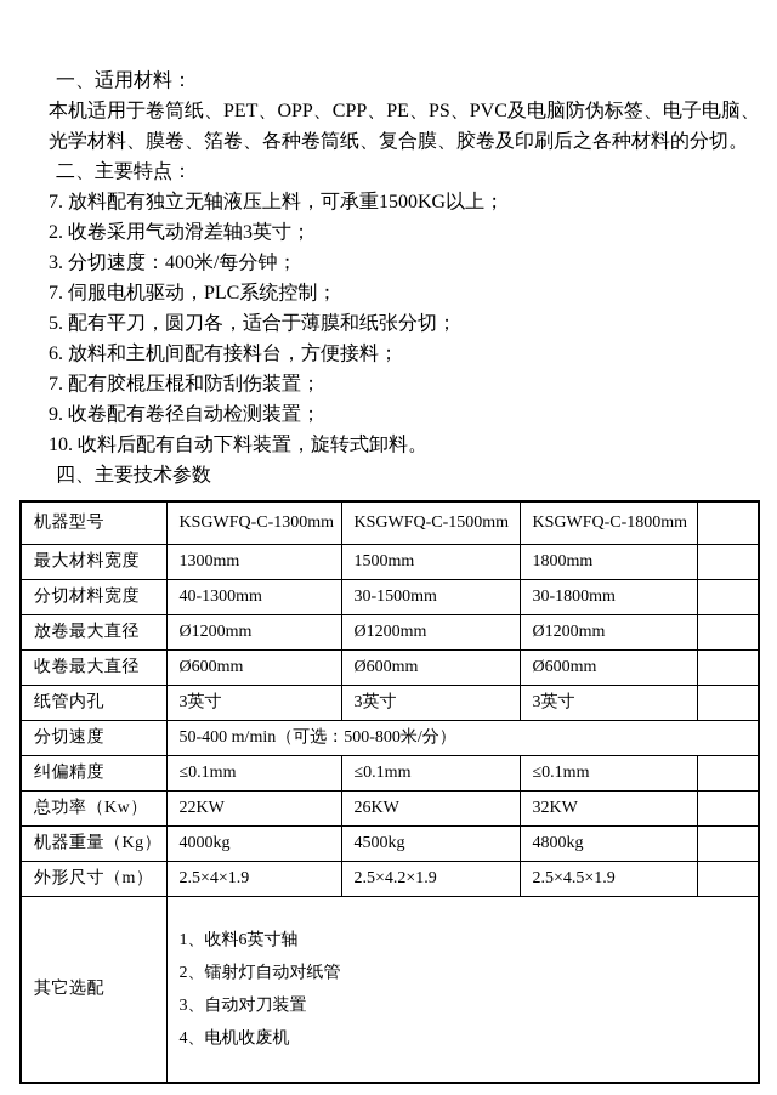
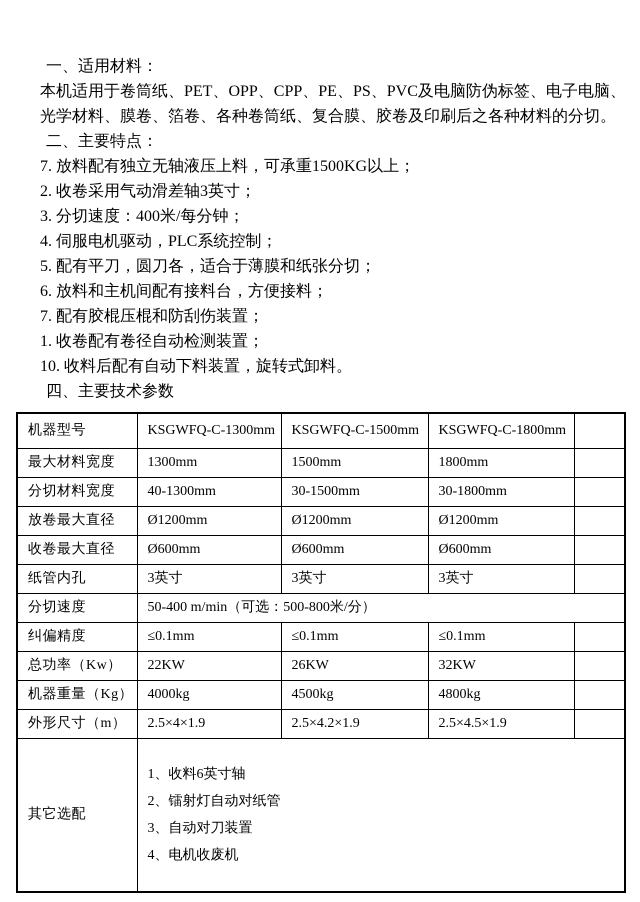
  一、适用材料：
  本机适用于卷筒纸、PET、OPP、CPP、PE、PS、PVC及电脑防伪标签、电子电脑、
  光学材料、膜卷、箔卷、各种卷筒纸、复合膜、胶卷及印刷后之各种材料的分切。
  二、主要特点：
  7. 放料配有独立无轴液压上料，可承重1500KG以上；
  2. 收卷采用气动滑差轴3英寸；
  3. 分切速度：400米/每分钟；
- 7. 伺服电机驱动，PLC系统控制；
+ 4. 伺服电机驱动，PLC系统控制；
  5. 配有平刀，圆刀各，适合于薄膜和纸张分切；
  6. 放料和主机间配有接料台，方便接料；
  7. 配有胶棍压棍和防刮伤装置；
- 9. 收卷配有卷径自动检测装置；
+ 1. 收卷配有卷径自动检测装置；
  10. 收料后配有自动下料装置，旋转式卸料。
  四、主要技术参数
  机器型号	KSGWFQ-C-1300mm	KSGWFQ-C-1500mm	KSGWFQ-C-1800mm
  最大材料宽度	1300mm	1500mm	1800mm
  分切材料宽度	40-1300mm	30-1500mm	30-1800mm
  放卷最大直径	Ø1200mm	Ø1200mm	Ø1200mm
  收卷最大直径	Ø600mm	Ø600mm	Ø600mm
  纸管内孔	3英寸	3英寸	3英寸
  分切速度	50-400 m/min（可选：500-800米/分）
  纠偏精度	≤0.1mm	≤0.1mm	≤0.1mm
  总功率（Kw）	22KW	26KW	32KW
  机器重量（Kg）	4000kg	4500kg	4800kg
  外形尺寸（m）	2.5×4×1.9	2.5×4.2×1.9	2.5×4.5×1.9
  其它选配	1、收料6英寸轴 2、镭射灯自动对纸管 3、自动对刀装置 4、电机收废机
